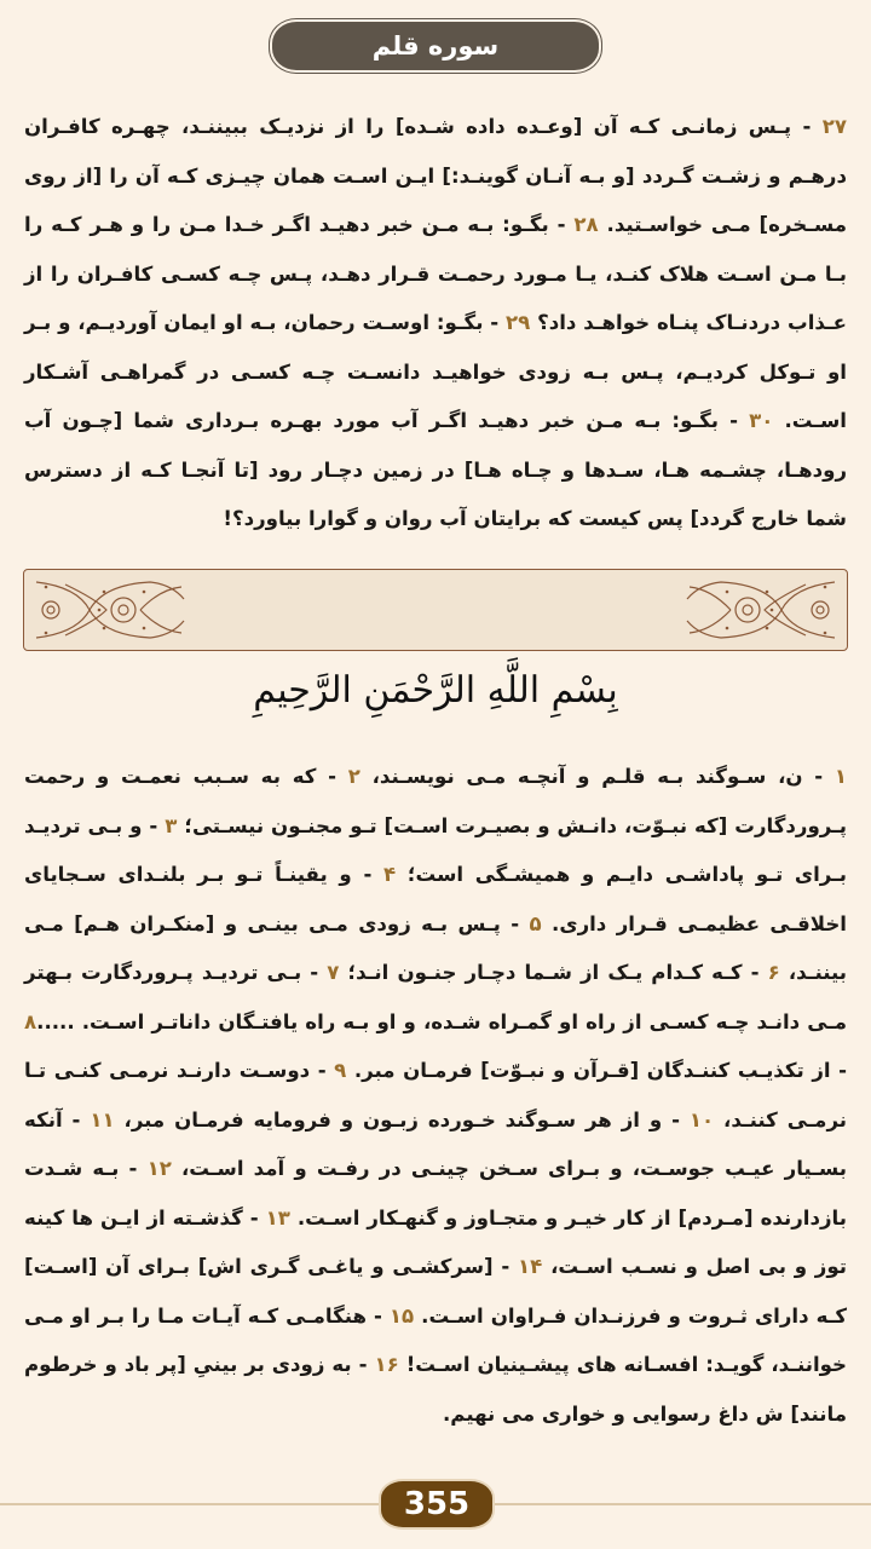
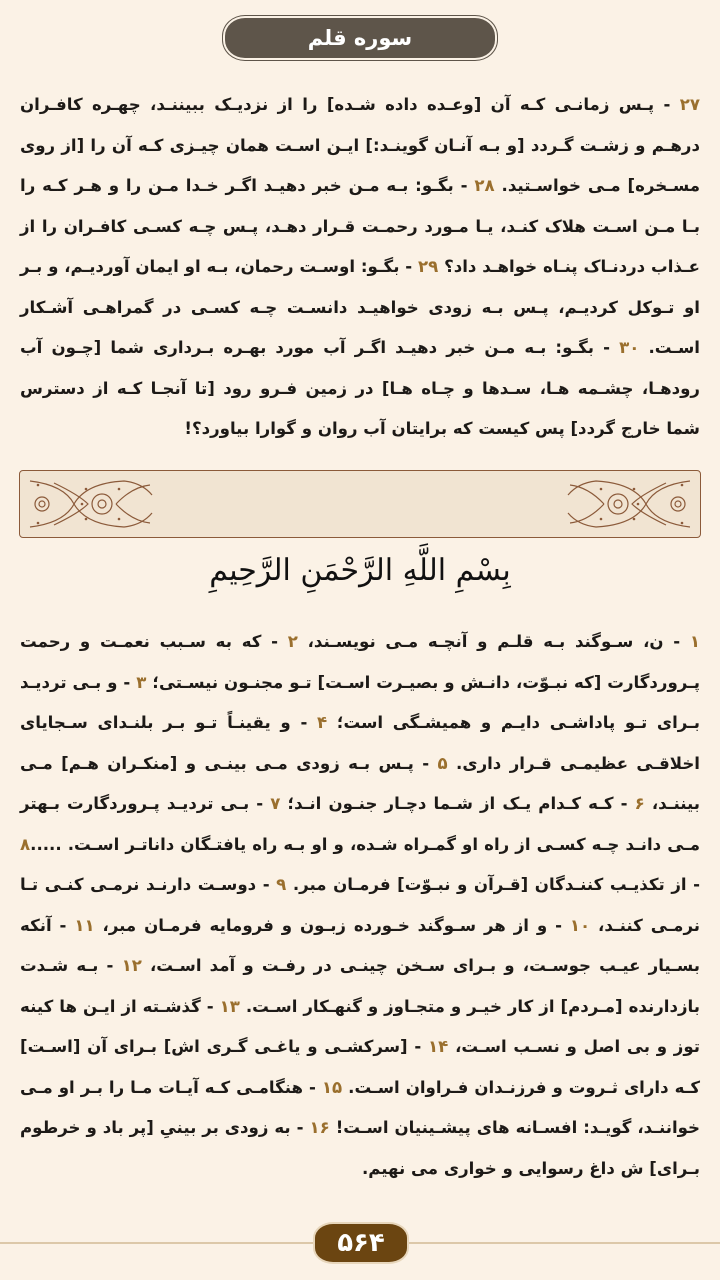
  سوره قلم
- ۲۷ - پـس زمانـی کـه آن [وعـده داده شـده] را از نزدیـک ببیننـد، چهـره کافـران درهـم و زشـت گـردد [و بـه آنـان گوینـد:] ایـن اسـت همان چیـزی کـه آن را [از روی مسـخره] مـی خواسـتید. ۲۸ - بگـو: بـه مـن خبر دهیـد اگـر خـدا مـن را و هـر کـه را بـا مـن اسـت هلاک کنـد، یـا مـورد رحمـت قـرار دهـد، پـس چـه کسـی کافـران را از عـذاب دردنـاک پنـاه خواهـد داد؟ ۲۹ - بگـو: اوسـت رحمان، بـه او ایمان آوردیـم، و بـر او تـوکل کردیـم، پـس بـه زودی خواهیـد دانسـت چـه کسـی در گمراهـی آشـکار اسـت. ۳۰ - بگـو: بـه مـن خبر دهیـد اگـر آب مورد بهـره بـرداری شما [چـون آب رودهـا، چشـمه هـا، سـدها و چـاه هـا] در زمین دچـار رود [تا آنجـا کـه از دسترس شما خارج گردد] پس کیست که برایتان آب روان و گوارا بیاورد؟!
+ ۲۷ - پـس زمانـی کـه آن [وعـده داده شـده] را از نزدیـک ببیننـد، چهـره کافـران درهـم و زشـت گـردد [و بـه آنـان گوینـد:] ایـن اسـت همان چیـزی کـه آن را [از روی مسـخره] مـی خواسـتید. ۲۸ - بگـو: بـه مـن خبر دهیـد اگـر خـدا مـن را و هـر کـه را بـا مـن اسـت هلاک کنـد، یـا مـورد رحمـت قـرار دهـد، پـس چـه کسـی کافـران را از عـذاب دردنـاک پنـاه خواهـد داد؟ ۲۹ - بگـو: اوسـت رحمان، بـه او ایمان آوردیـم، و بـر او تـوکل کردیـم، پـس بـه زودی خواهیـد دانسـت چـه کسـی در گمراهـی آشـکار اسـت. ۳۰ - بگـو: بـه مـن خبر دهیـد اگـر آب مورد بهـره بـرداری شما [چـون آب رودهـا، چشـمه هـا، سـدها و چـاه هـا] در زمین فـرو رود [تا آنجـا کـه از دسترس شما خارج گردد] پس کیست که برایتان آب روان و گوارا بیاورد؟!
  بِسْمِ اللَّهِ الرَّحْمَنِ الرَّحِيمِ
- ۱ - ن، سـوگند بـه قلـم و آنچـه مـی نویسـند، ۲ - که به سـبب نعمـت و رحمت پـروردگارت [که نبـوّت، دانـش و بصیـرت اسـت] تـو مجنـون نیسـتی؛ ۳ - و بـی تردیـد بـرای تـو پاداشـی دایـم و همیشـگی است؛ ۴ - و یقینـاً تـو بـر بلنـدای سـجایای اخلاقـی عظیمـی قـرار داری. ۵ - پـس بـه زودی مـی بینـی و [منکـران هـم] مـی بیننـد، ۶ - کـه کـدام یـک از شـما دچـار جنـون انـد؛ ۷ - بـی تردیـد پـروردگارت بـهتر مـی دانـد چـه کسـی از راه او گمـراه شـده، و او بـه راه یافتـگان داناتـر اسـت. .....۸ - از تکذیـب کننـدگان [قـرآن و نبـوّت] فرمـان مبر. ۹ - دوسـت دارنـد نرمـی کنـی تـا نرمـی کننـد، ۱۰ - و از هر سـوگند خـورده زبـون و فرومایه فرمـان مبر، ۱۱ - آنکه بسـیار عیـب جوسـت، و بـرای سـخن چینـی در رفـت و آمد اسـت، ۱۲ - بـه شـدت بازدارنده [مـردم] از کار خیـر و متجـاوز و گنهـکار اسـت. ۱۳ - گذشـته از ایـن ها کینه توز و بی اصل و نسـب اسـت، ۱۴ - [سرکشـی و یاغـی گـری اش] بـرای آن [اسـت] کـه دارای ثـروت و فرزنـدان فـراوان اسـت. ۱۵ - هنگامـی کـه آیـات مـا را بـر او مـی خواننـد، گویـد: افسـانه های پیشـینیان اسـت! ۱۶ - به زودی بر بینیِ [پر باد و خرطوم مانند] ش داغ رسوایی و خواری می نهیم.
+ ۱ - ن، سـوگند بـه قلـم و آنچـه مـی نویسـند، ۲ - که به سـبب نعمـت و رحمت پـروردگارت [که نبـوّت، دانـش و بصیـرت اسـت] تـو مجنـون نیسـتی؛ ۳ - و بـی تردیـد بـرای تـو پاداشـی دایـم و همیشـگی است؛ ۴ - و یقینـاً تـو بـر بلنـدای سـجایای اخلاقـی عظیمـی قـرار داری. ۵ - پـس بـه زودی مـی بینـی و [منکـران هـم] مـی بیننـد، ۶ - کـه کـدام یـک از شـما دچـار جنـون انـد؛ ۷ - بـی تردیـد پـروردگارت بـهتر مـی دانـد چـه کسـی از راه او گمـراه شـده، و او بـه راه یافتـگان داناتـر اسـت. .....۸ - از تکذیـب کننـدگان [قـرآن و نبـوّت] فرمـان مبر. ۹ - دوسـت دارنـد نرمـی کنـی تـا نرمـی کننـد، ۱۰ - و از هر سـوگند خـورده زبـون و فرومایه فرمـان مبر، ۱۱ - آنکه بسـیار عیـب جوسـت، و بـرای سـخن چینـی در رفـت و آمد اسـت، ۱۲ - بـه شـدت بازدارنده [مـردم] از کار خیـر و متجـاوز و گنهـکار اسـت. ۱۳ - گذشـته از ایـن ها کینه توز و بی اصل و نسـب اسـت، ۱۴ - [سرکشـی و یاغـی گـری اش] بـرای آن [اسـت] کـه دارای ثـروت و فرزنـدان فـراوان اسـت. ۱۵ - هنگامـی کـه آیـات مـا را بـر او مـی خواننـد، گویـد: افسـانه های پیشـینیان اسـت! ۱۶ - به زودی بر بینیِ [پر باد و خرطوم بـرای] ش داغ رسوایی و خواری می نهیم.
- 355
+ ۵۶۴
